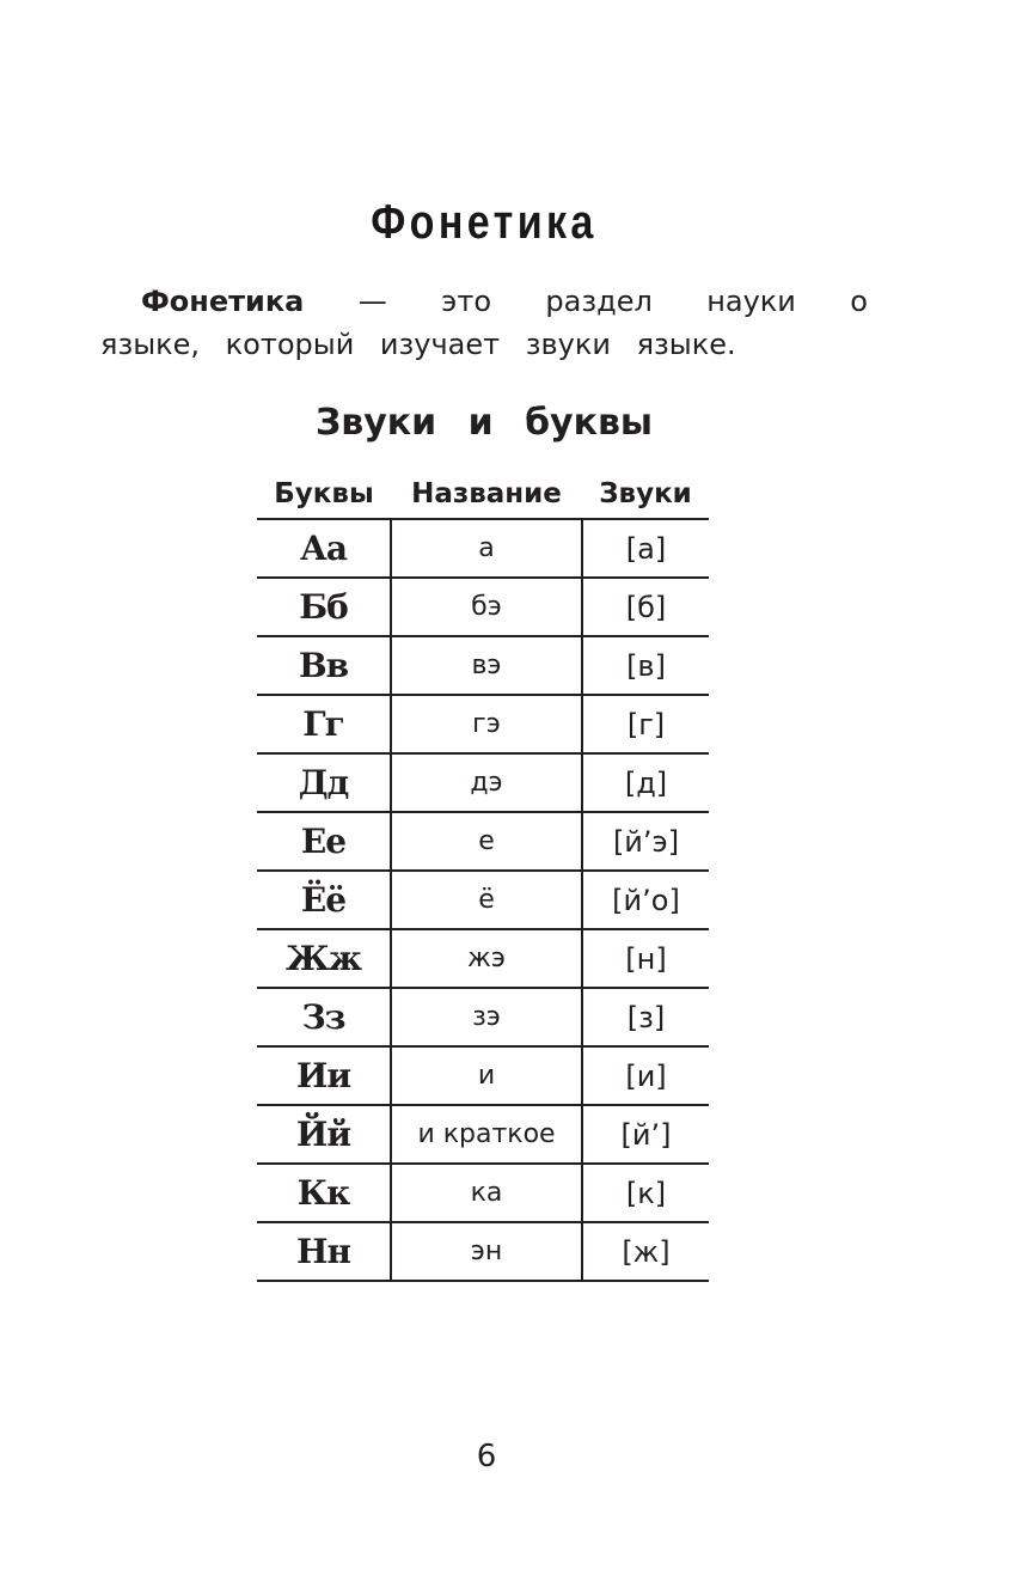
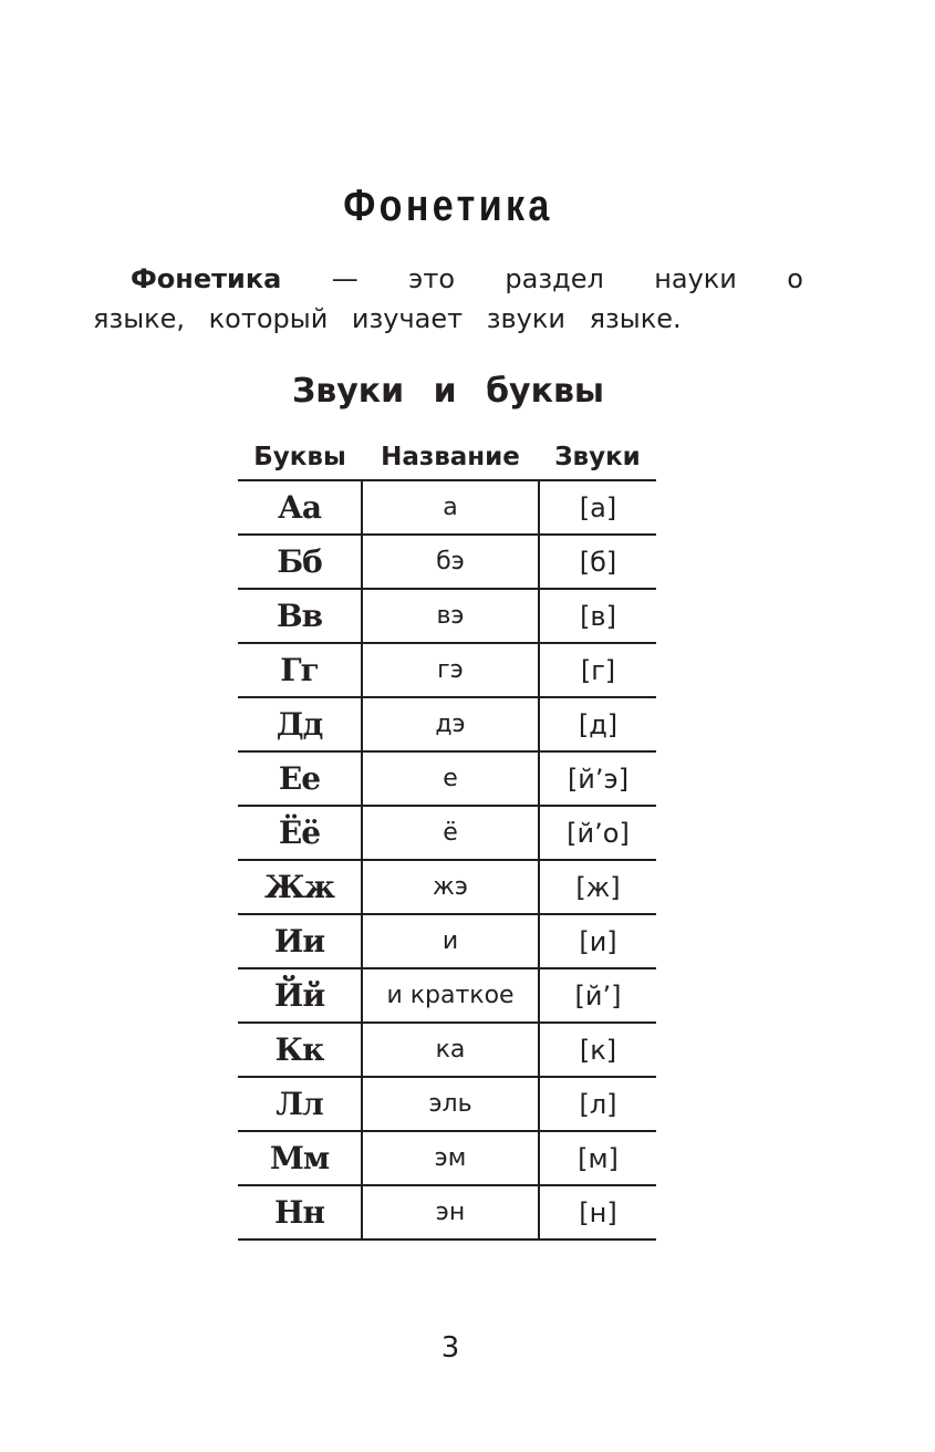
  Фонетика
  Фонетика — это раздел науки о
  языке, который изучает звуки языке.
  Звуки и буквы
  Буквы	Название	Звуки
  Аа	а	[а]
  Бб	бэ	[б]
  Вв	вэ	[в]
  Гг	гэ	[г]
  Дд	дэ	[д]
  Ее	е	[й’э]
  Ёё	ё	[й’о]
- Жж	жэ	[н]
+ Жж	жэ	[ж]
- Зз	зэ	[з]
  Ии	и	[и]
  Йй	и краткое	[й’]
  Кк	ка	[к]
+ Лл	эль	[л]
+ Мм	эм	[м]
- Нн	эн	[ж]
+ Нн	эн	[н]
- 6
+ 3
